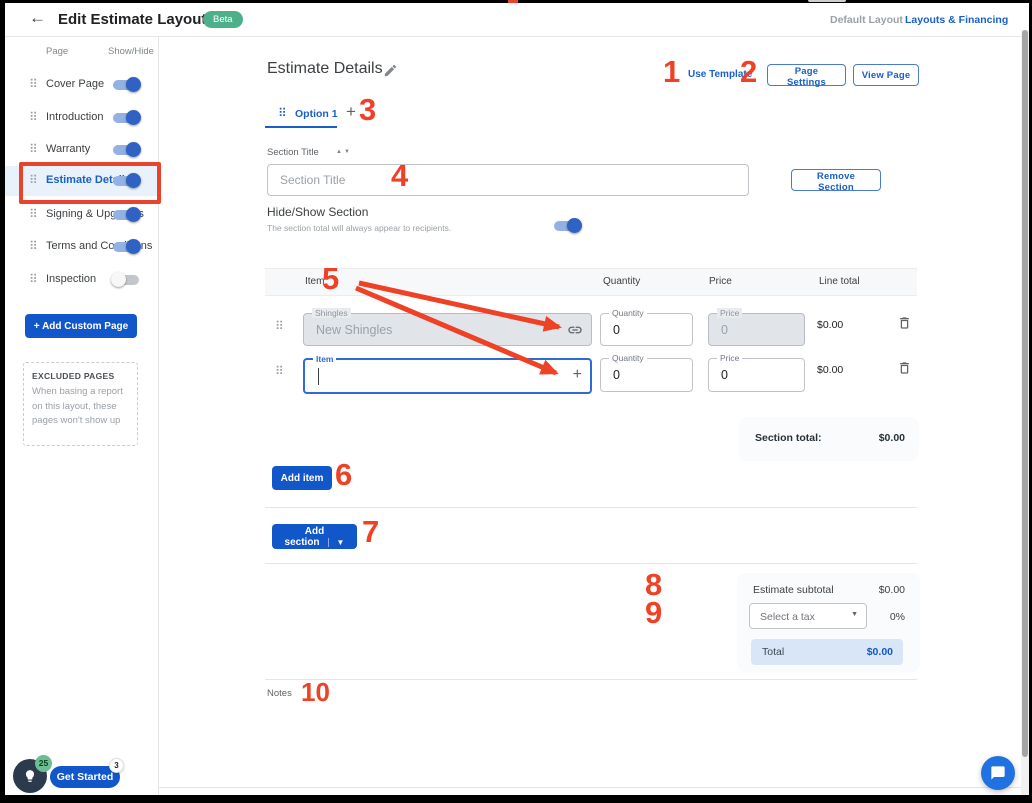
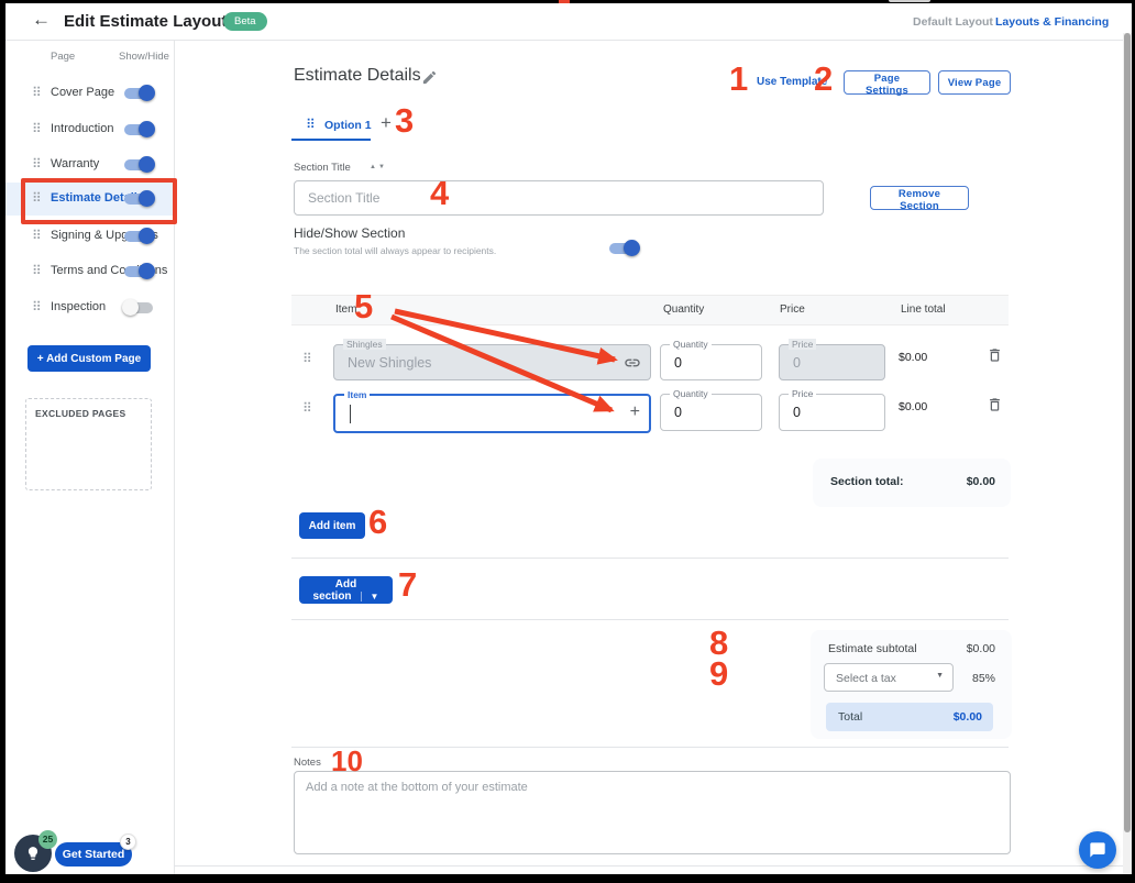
  ←
  Edit Estimate Layou
  Beta
  Default Layout
  Layouts & Financing
  Page
  Show/Hide
  ⠿
  Cover Page
  ⠿
  Introduction
  ⠿
  Warranty
  ⠿
  Estimate Det
  ⠿
  ⠿
  ⠿
  Inspection
  + Add Custom Page
  EXCLUDED PAGES
- When basing a report on this layout, these pages won't show up
  Estimate Details
  1
  Use Template
  2
  Page Settings
  View Page
  ⠿
  Option 1
  +
  3
  Section Title
  Section Title
  4
  Remove Section
  Hide/Show Section
  The section total will always appear to recipients.
  Item
  Quantity
  Price
  Line total
  5
  ⠿
  Shingles
  New Shingles
  Quantity
  0
  Price
  0
  $0.00
  ⠿
  Item
  +
  Quantity
  0
  Price
  0
  $0.00
  Section total:
  $0.00
  Add item
  6
  Add section ▼
  7
  Estimate subtotal
  $0.00
  Select a tax
- 0%
+ 85%
  Total
  $0.00
  8
  9
  Notes
  10
+ Add a note at the bottom of your estimate
  25
  Get Started
  3
